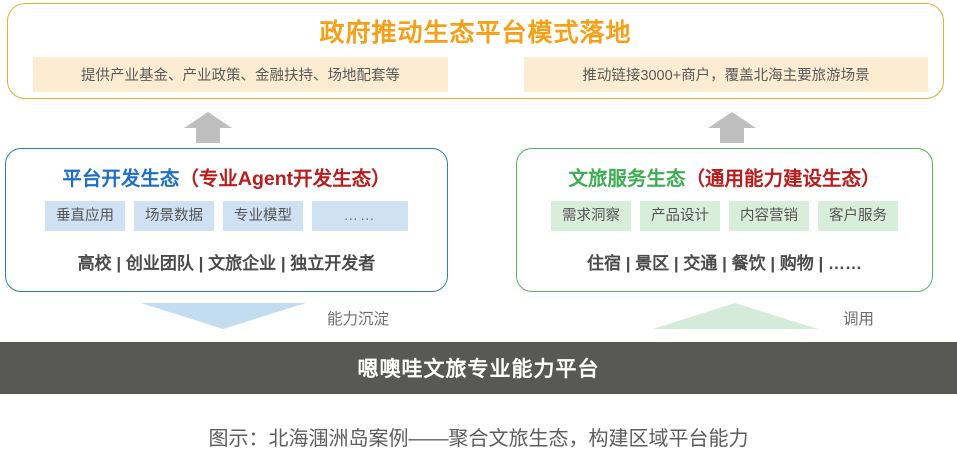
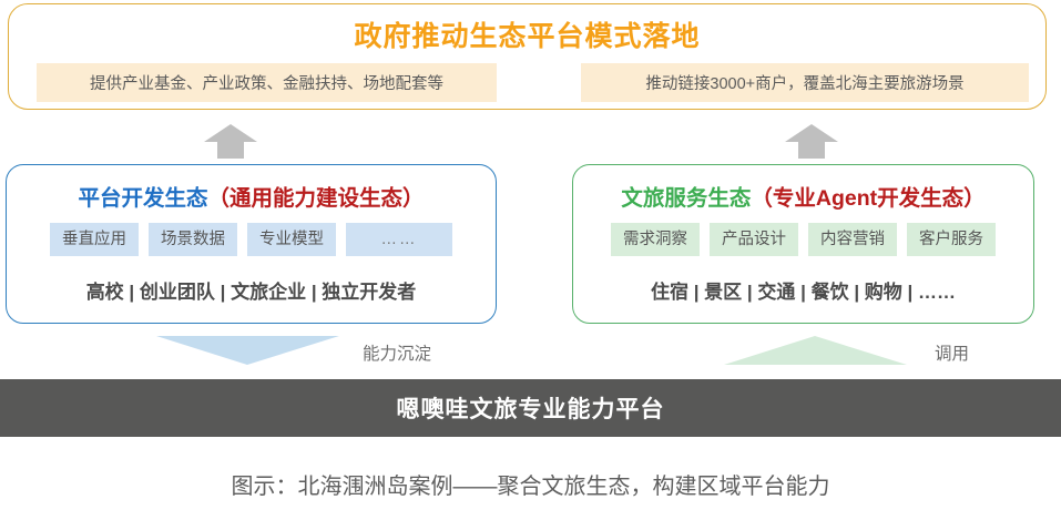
  政府推动生态平台模式落地
  提供产业基金、产业政策、金融扶持、场地配套等
  推动链接3000+商户，覆盖北海主要旅游场景
- 平台开发生态（专业Agent开发生态）
+ 平台开发生态（通用能力建设生态）
  垂直应用
  场景数据
  专业模型
  ……
  高校 | 创业团队 | 文旅企业 | 独立开发者
- 文旅服务生态（通用能力建设生态）
+ 文旅服务生态（专业Agent开发生态）
  需求洞察
  产品设计
  内容营销
  客户服务
  住宿 | 景区 | 交通 | 餐饮 | 购物 | ……
  能力沉淀
  调用
  嗯噢哇文旅专业能力平台
  图示：北海涠洲岛案例——聚合文旅生态，构建区域平台能力
